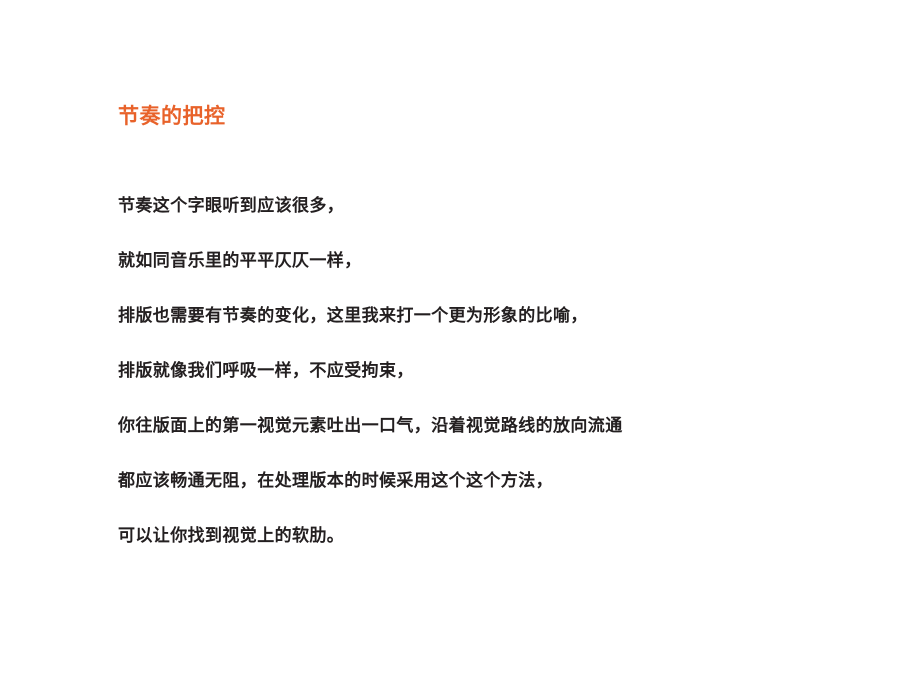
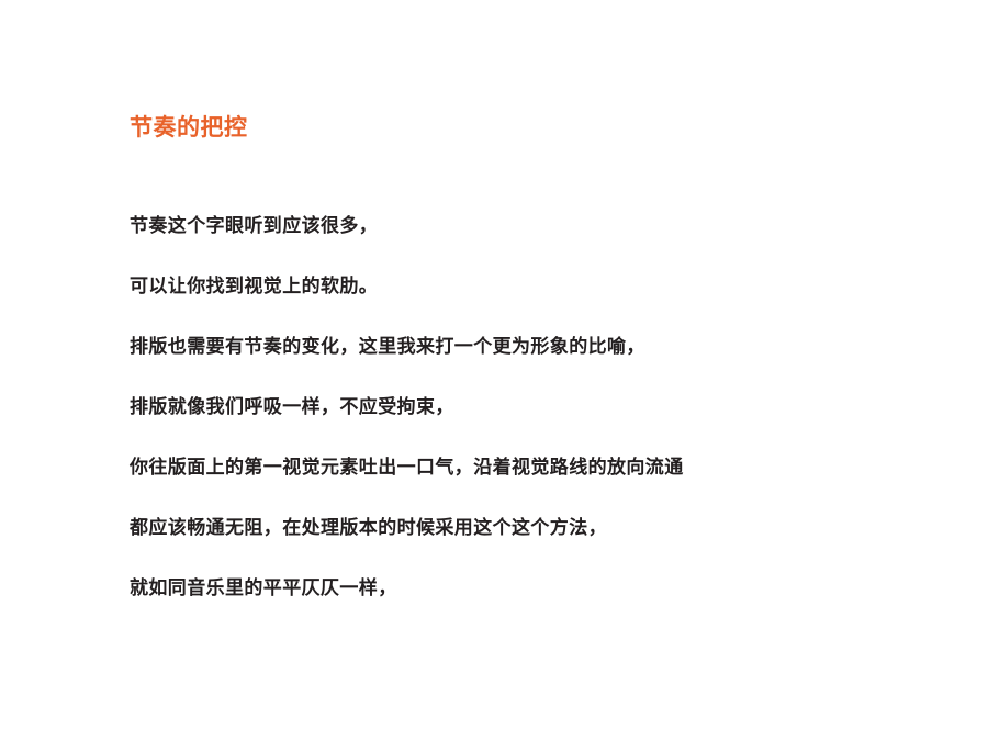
  节奏的把控
  节奏这个字眼听到应该很多，
- 就如同音乐里的平平仄仄一样，
+ 可以让你找到视觉上的软肋。
  排版也需要有节奏的变化，这里我来打一个更为形象的比喻，
  排版就像我们呼吸一样，不应受拘束，
  你往版面上的第一视觉元素吐出一口气，沿着视觉路线的放向流通
  都应该畅通无阻，在处理版本的时候采用这个这个方法，
- 可以让你找到视觉上的软肋。
+ 就如同音乐里的平平仄仄一样，
